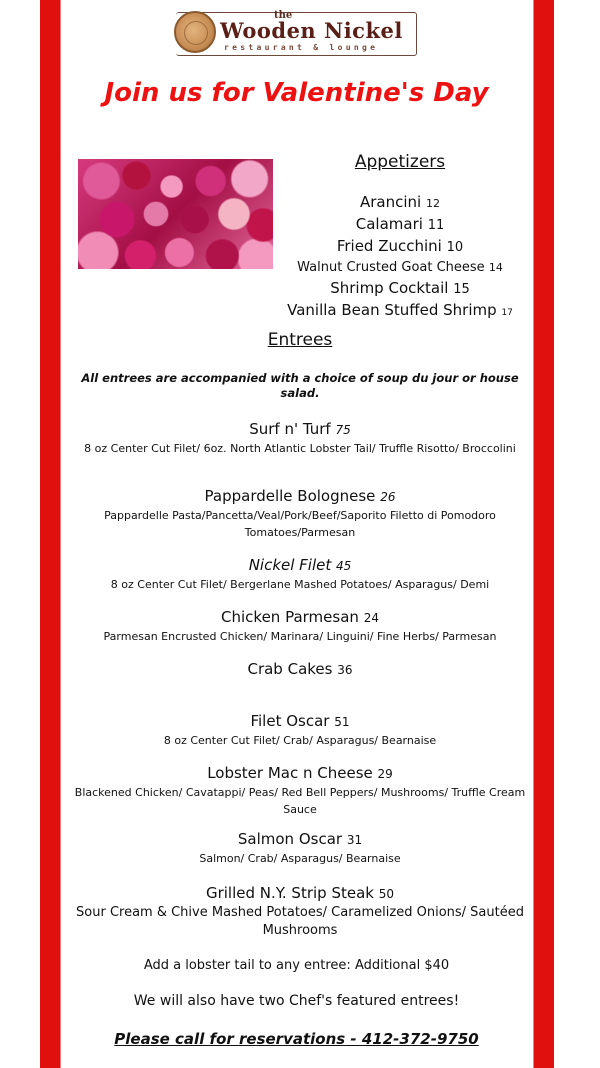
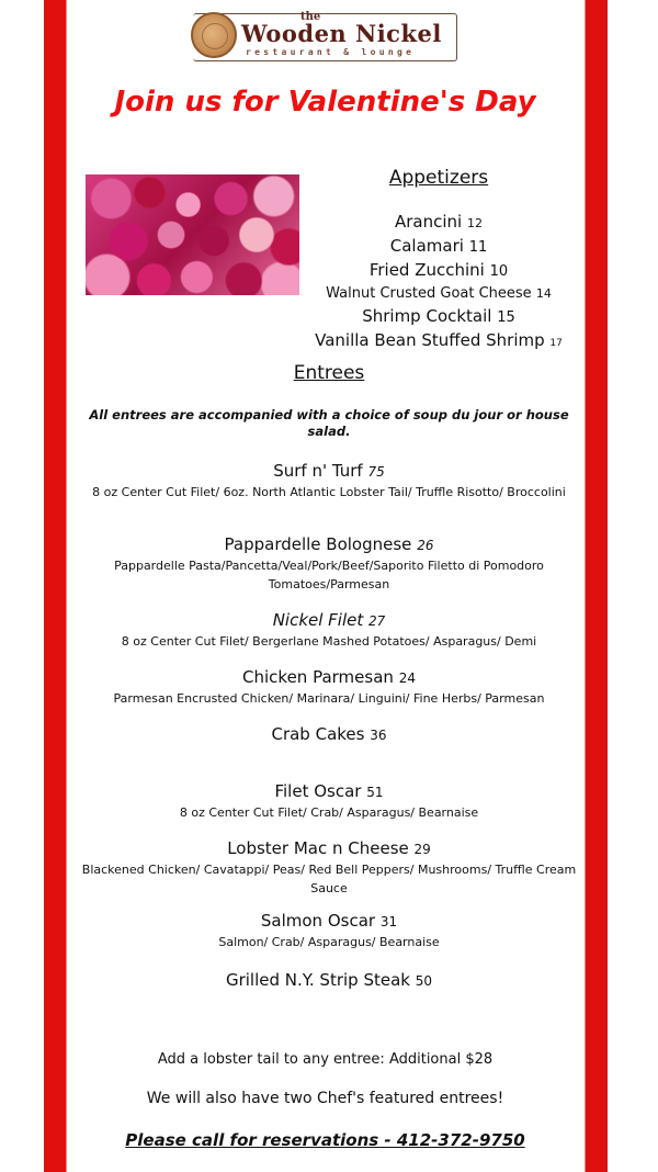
  the
  Wooden Nickel
  restaurant & lounge
  Join us for Valentine's Day
  Appetizers
  Arancini 12
  Calamari 11
  Fried Zucchini 10
  Walnut Crusted Goat Cheese 14
  Shrimp Cocktail 15
  Vanilla Bean Stuffed Shrimp 17
  Entrees
  All entrees are accompanied with a choice of soup du jour or house salad.
  Surf n' Turf 75
  8 oz Center Cut Filet/ 6oz. North Atlantic Lobster Tail/ Truffle Risotto/ Broccolini
  Pappardelle Bolognese 26
  Pappardelle Pasta/Pancetta/Veal/Pork/Beef/Saporito Filetto di Pomodoro Tomatoes/Parmesan
- Nickel Filet 45
+ Nickel Filet 27
  8 oz Center Cut Filet/ Bergerlane Mashed Potatoes/ Asparagus/ Demi
  Chicken Parmesan 24
  Parmesan Encrusted Chicken/ Marinara/ Linguini/ Fine Herbs/ Parmesan
  Crab Cakes 36
  Filet Oscar 51
  8 oz Center Cut Filet/ Crab/ Asparagus/ Bearnaise
  Lobster Mac n Cheese 29
  Blackened Chicken/ Cavatappi/ Peas/ Red Bell Peppers/ Mushrooms/ Truffle Cream Sauce
  Salmon Oscar 31
  Salmon/ Crab/ Asparagus/ Bearnaise
  Grilled N.Y. Strip Steak 50
- Sour Cream & Chive Mashed Potatoes/ Caramelized Onions/ Sautéed Mushrooms
- Add a lobster tail to any entree: Additional $40
+ Add a lobster tail to any entree: Additional $28
  We will also have two Chef's featured entrees!
  Please call for reservations - 412-372-9750
